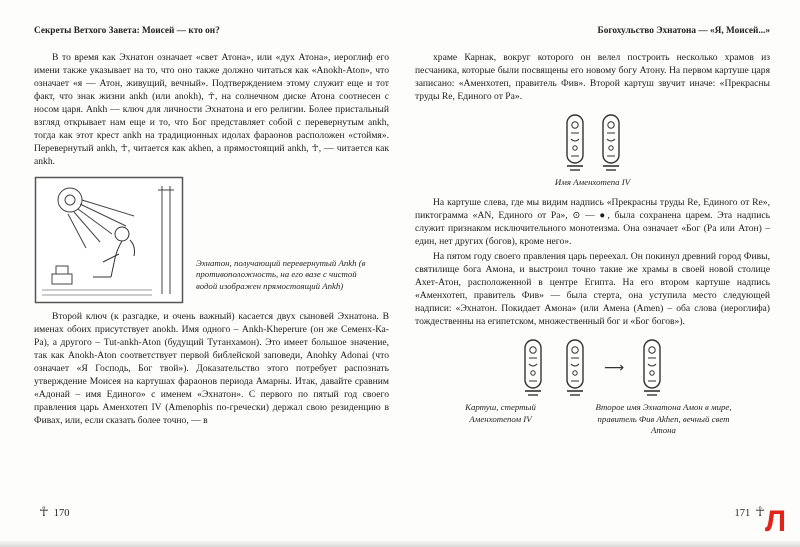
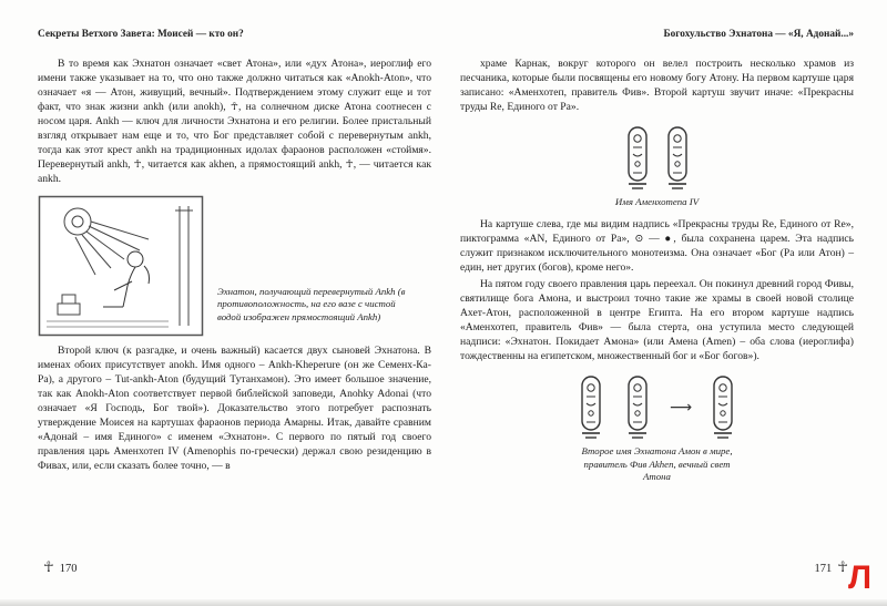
  Секреты Ветхого Завета: Моисей — кто он?
  В то время как Эхнатон означает «свет Атона», или «дух Атона», иероглиф его имени также указывает на то, что оно также должно читаться как «Anokh-Aton», что означает «я — Атон, живущий, вечный». Подтверждением этому служит еще и тот факт, что знак жизни ankh (или anokh), ☥, на солнечном диске Атона соотнесен с носом царя. Ankh — ключ для личности Эхнатона и его религии. Более пристальный взгляд открывает нам еще и то, что Бог представляет собой с перевернутым ankh, тогда как этот крест ankh на традиционных идолах фараонов расположен «стоймя». Перевернутый ankh, ☥, читается как akhen, а прямостоящий ankh, ☥, — читается как ankh.
  Эхнатон, получающий перевернутый Ankh (в противоположность, на его вазе с чистой водой изображен прямостоящий Ankh)
  Второй ключ (к разгадке, и очень важный) касается двух сыновей Эхнатона. В именах обоих присутствует anokh. Имя одного – Ankh-Kheperure (он же Семенх-Ка-Ра), а другого – Tut-ankh-Aton (будущий Тутанхамон). Это имеет большое значение, так как Anokh-Aton соответствует первой библейской заповеди, Anohky Adonai (что означает «Я Господь, Бог твой»). Доказательство этого потребует распознать утверждение Моисея на картушах фараонов периода Амарны. Итак, давайте сравним «Адонай – имя Единого» с именем «Эхнатон». С первого по пятый год своего правления царь Аменхотеп IV (Amenophis по-гречески) держал свою резиденцию в Фивах, или, если сказать более точно, — в
  ☥ 170
- Богохульство Эхнатона — «Я, Моисей...»
+ Богохульство Эхнатона — «Я, Адонай...»
  храме Карнак, вокруг которого он велел построить несколько храмов из песчаника, которые были посвящены его новому богу Атону. На первом картуше царя записано: «Аменхотеп, правитель Фив». Второй картуш звучит иначе: «Прекрасны труды Re, Единого от Ра».
  Имя Аменхотепа IV
  На картуше слева, где мы видим надпись «Прекрасны труды Re, Единого от Re», пиктограмма «AN, Единого от Ра», ⊙ — ●, была сохранена царем. Эта надпись служит признаком исключительного монотеизма. Она означает «Бог (Ра или Атон) – един, нет других (богов), кроме него».
  На пятом году своего правления царь переехал. Он покинул древний город Фивы, святилище бога Амона, и выстроил точно такие же храмы в своей новой столице Ахет-Атон, расположенной в центре Египта. На его втором картуше надпись «Аменхотеп, правитель Фив» — была стерта, она уступила место следующей надписи: «Эхнатон. Покидает Амона» (или Амена (Amen) – оба слова (иероглифа) тождественны на египетском, множественный бог и «Бог богов»).
  ⟶
- Картуш, стертый Аменхотепом IV
  Второе имя Эхнатона Амон в мире, правитель Фив Akhen, вечный свет Атона
  171 ☥
  Л
